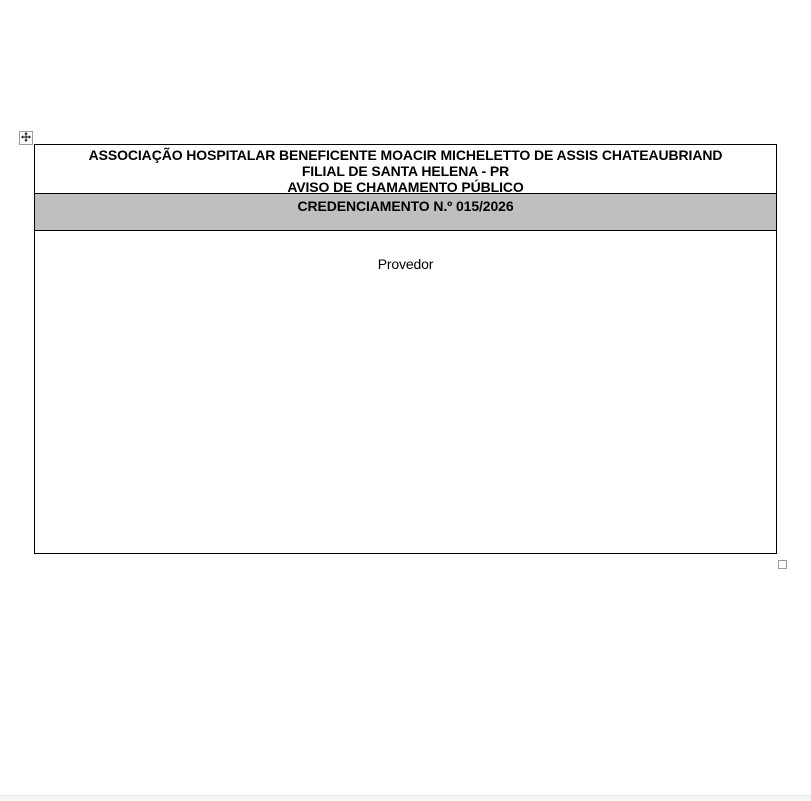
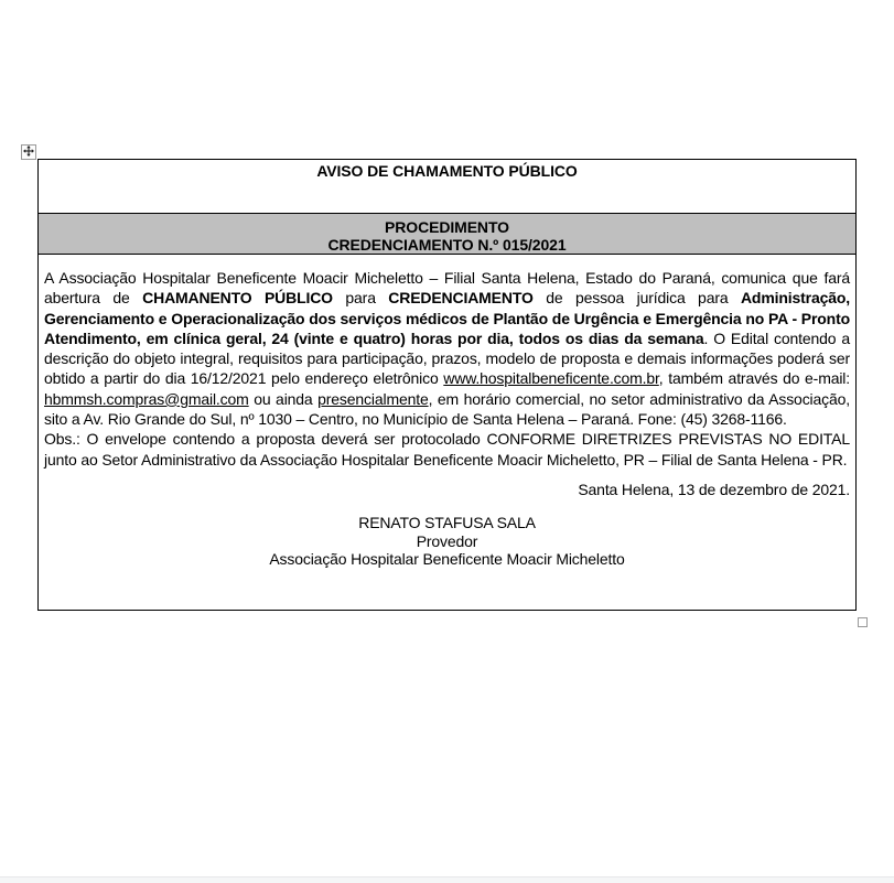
- ASSOCIAÇÃO HOSPITALAR BENEFICENTE MOACIR MICHELETTO DE ASSIS CHATEAUBRIAND
- FILIAL DE SANTA HELENA - PR
  AVISO DE CHAMAMENTO PÚBLICO
+ PROCEDIMENTO
- CREDENCIAMENTO N.º 015/2026
+ CREDENCIAMENTO N.º 015/2021
+ A Associação Hospitalar Beneficente Moacir Micheletto – Filial Santa Helena, Estado do Paraná, comunica que fará abertura de CHAMANENTO PÚBLICO para CREDENCIAMENTO de pessoa jurídica para Administração, Gerenciamento e Operacionalização dos serviços médicos de Plantão de Urgência e Emergência no PA - Pronto Atendimento, em clínica geral, 24 (vinte e quatro) horas por dia, todos os dias da semana. O Edital contendo a descrição do objeto integral, requisitos para participação, prazos, modelo de proposta e demais informações poderá ser obtido a partir do dia 16/12/2021 pelo endereço eletrônico www.hospitalbeneficente.com.br, também através do e-mail: hbmmsh.compras@gmail.com ou ainda presencialmente, em horário comercial, no setor administrativo da Associação, sito a Av. Rio Grande do Sul, nº 1030 – Centro, no Município de Santa Helena – Paraná. Fone: (45) 3268-1166.
+ Obs.: O envelope contendo a proposta deverá ser protocolado CONFORME DIRETRIZES PREVISTAS NO EDITAL junto ao Setor Administrativo da Associação Hospitalar Beneficente Moacir Micheletto, PR – Filial de Santa Helena - PR.
+ Santa Helena, 13 de dezembro de 2021.
+ RENATO STAFUSA SALA
  Provedor
+ Associação Hospitalar Beneficente Moacir Micheletto
